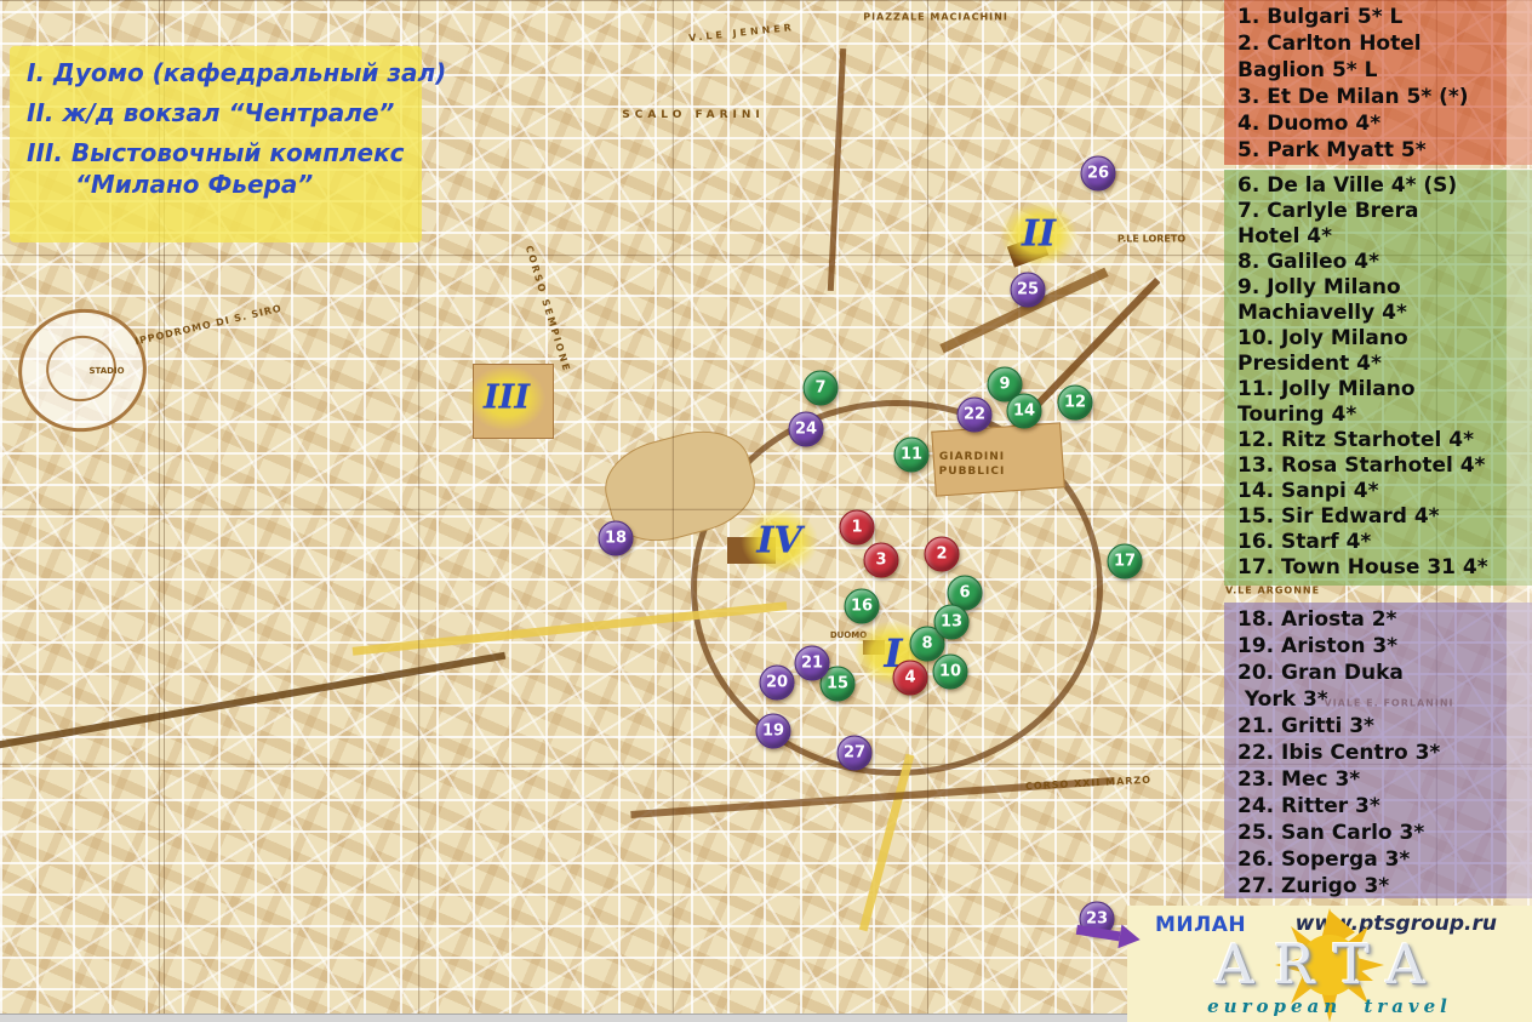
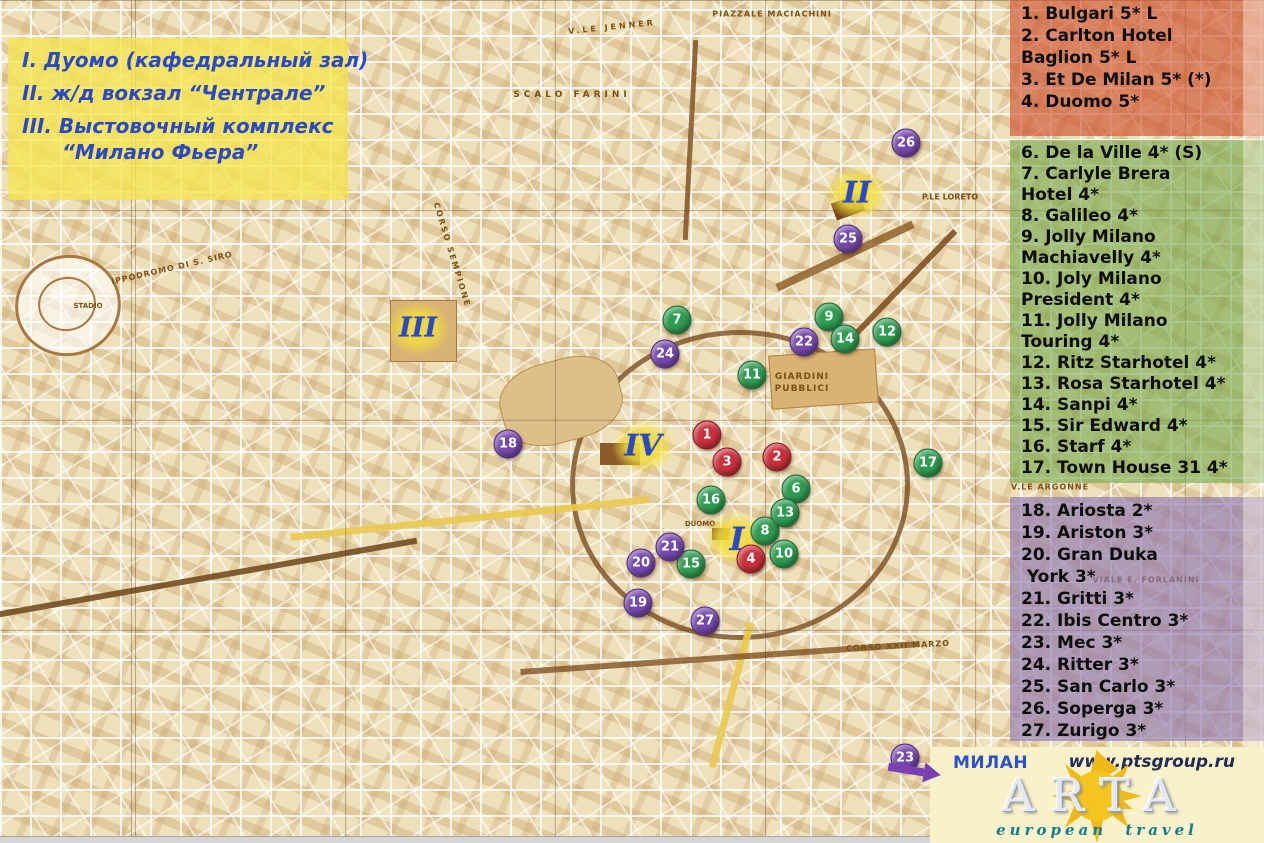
  I
  II
  III
  IV
  1
  2
  3
  4
  6
  7
  8
  9
  10
  11
  12
  13
  14
  15
  16
  17
  18
  19
  20
  21
  22
  23
  24
  25
  26
  27
  I. Дуомо (кафедральный зал)
  II. ж/д вокзал “Чентрале”
  III. Выстовочный комплекс
  “Милано Фьера”
  1. Bulgari 5* L
  2. Carlton Hotel
  Baglion 5* L
  3. Et De Milan 5* (*)
- 4. Duomo 4*
+ 4. Duomo 5*
- 5. Park Myatt 5*
  6. De la Ville 4* (S)
  7. Carlyle Brera
  Hotel 4*
  8. Galileo 4*
  9. Jolly Milano
  Machiavelly 4*
  10. Joly Milano
  President 4*
  11. Jolly Milano
  Touring 4*
  12. Ritz Starhotel 4*
  13. Rosa Starhotel 4*
  14. Sanpi 4*
  15. Sir Edward 4*
  16. Starf 4*
  17. Town House 31 4*
  18. Ariosta 2*
  19. Ariston 3*
  20. Gran Duka
  York 3*
  21. Gritti 3*
  22. Ibis Centro 3*
  23. Mec 3*
  24. Ritter 3*
  25. San Carlo 3*
  26. Soperga 3*
  27. Zurigo 3*
  МИЛАН
  ww.ptsgroup.ru
  ARTA
  european travel
